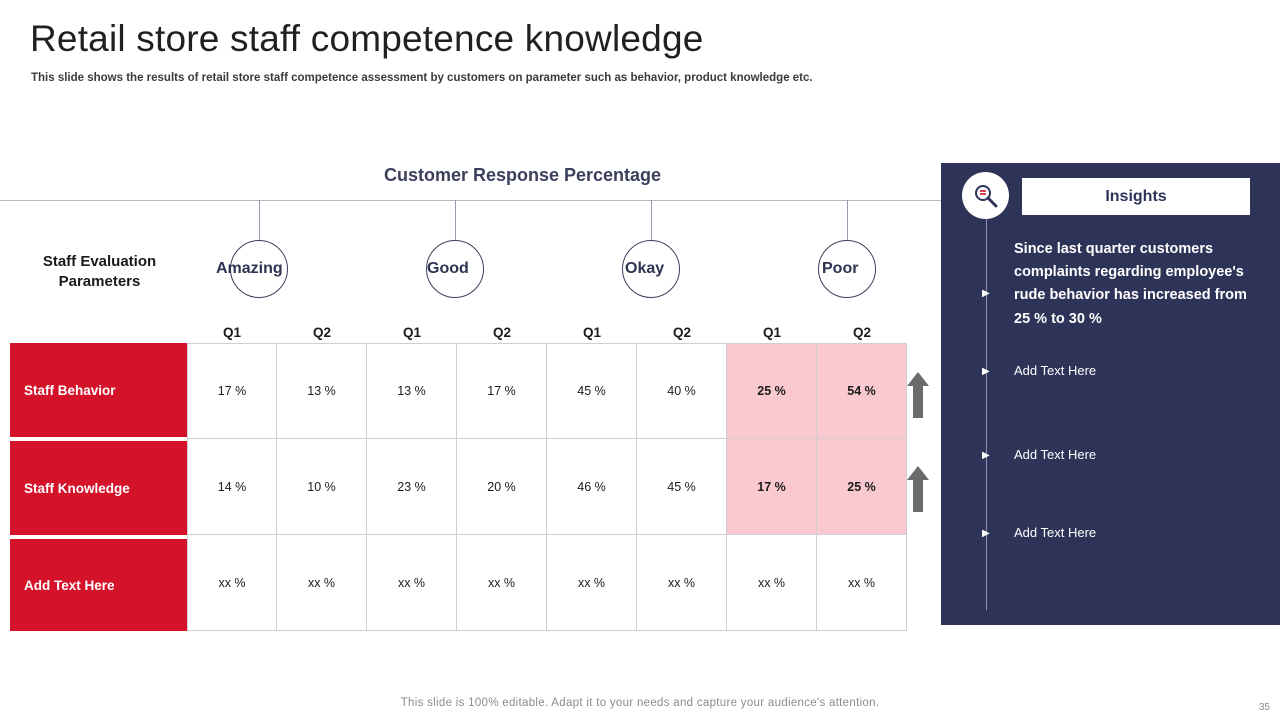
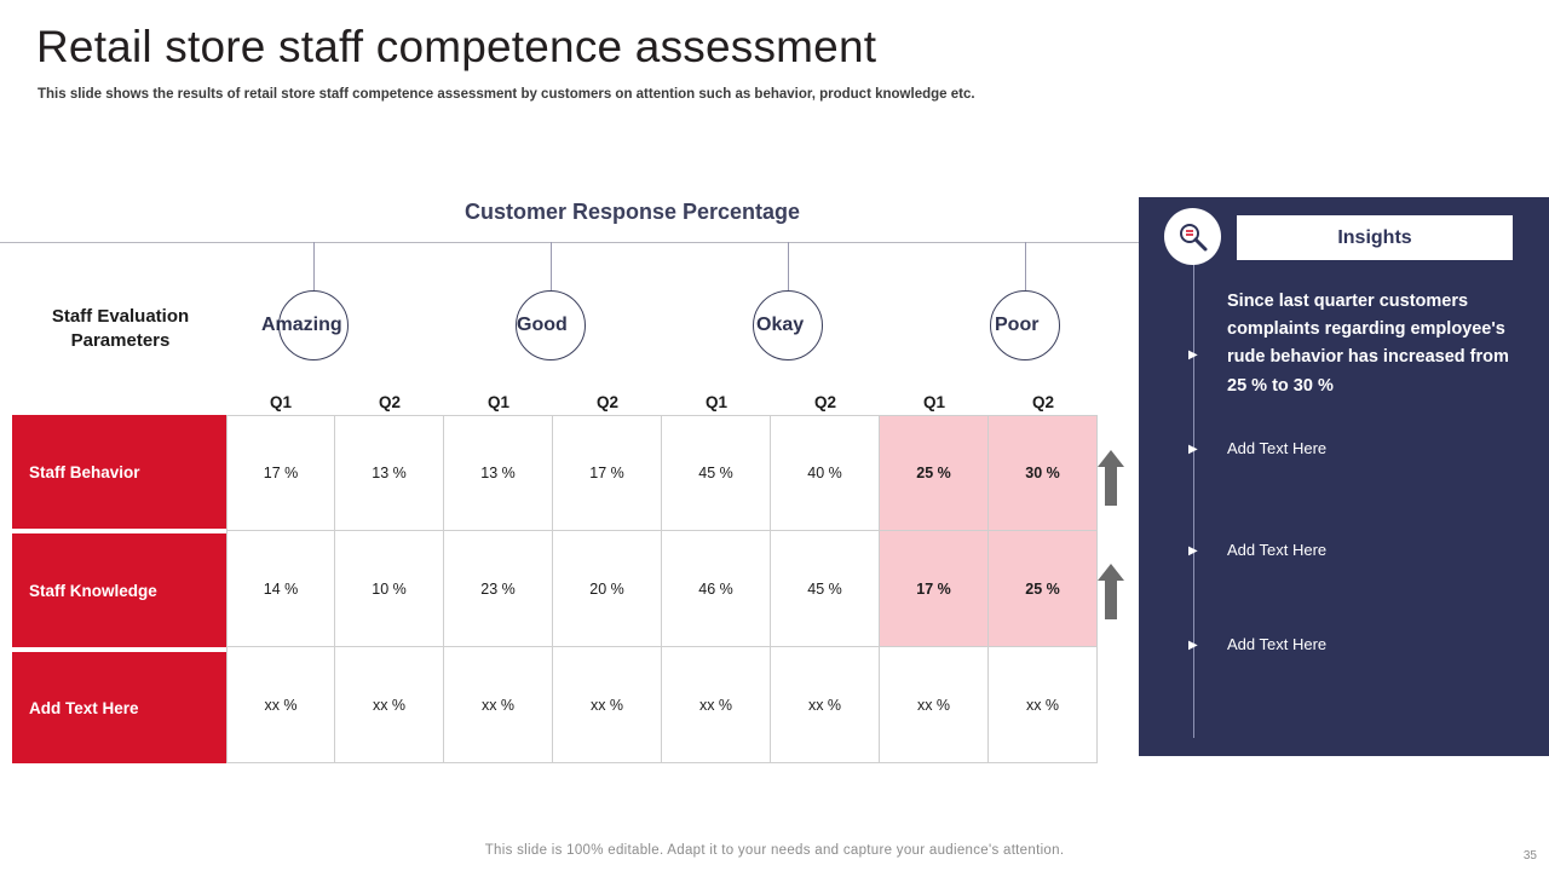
- Retail store staff competence knowledge
+ Retail store staff competence assessment
- This slide shows the results of retail store staff competence assessment by customers on parameter such as behavior, product knowledge etc.
+ This slide shows the results of retail store staff competence assessment by customers on attention such as behavior, product knowledge etc.
  Customer Response Percentage
  Amazing
  Good
  Okay
  Poor
  Staff Evaluation Parameters
  Q1
  Q2
  Q1
  Q2
  Q1
  Q2
  Q1
  Q2
  Staff Behavior
  Staff Knowledge
  Add Text Here
  17 %
  13 %
  13 %
  17 %
  45 %
  40 %
  25 %
- 54 %
+ 30 %
  14 %
  10 %
  23 %
  20 %
  46 %
  45 %
  17 %
  25 %
  xx %
  xx %
  xx %
  xx %
  xx %
  xx %
  xx %
  xx %
  Insights
  ▶
  Since last quarter customers complaints regarding employee's rude behavior has increased from 25 % to 30 %
  ▶
  Add Text Here
  ▶
  Add Text Here
  ▶
  Add Text Here
  This slide is 100% editable. Adapt it to your needs and capture your audience's attention.
  35
